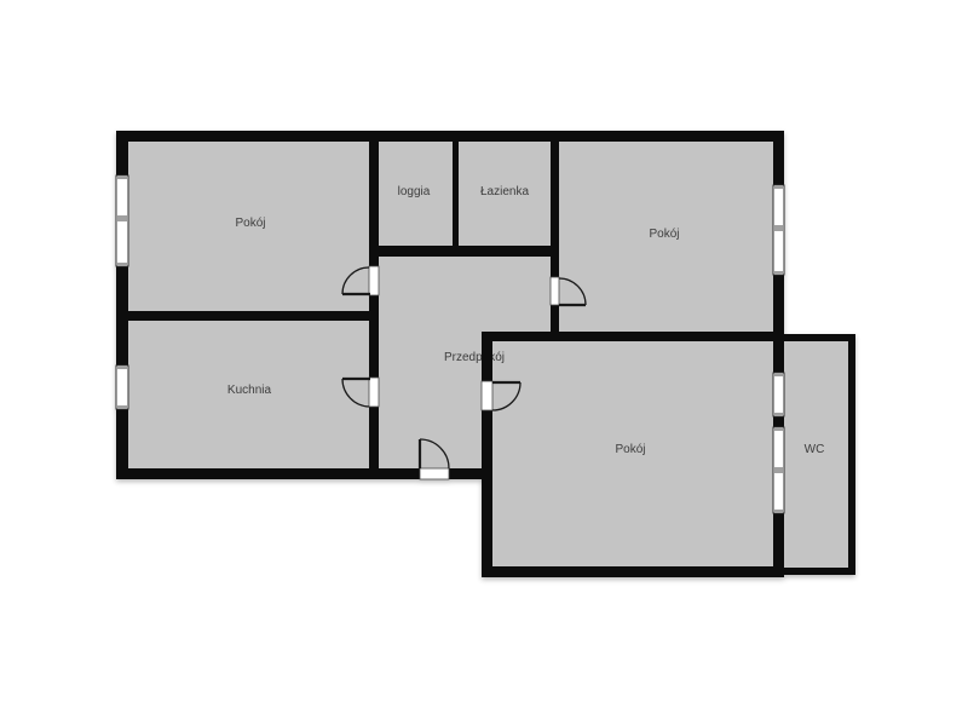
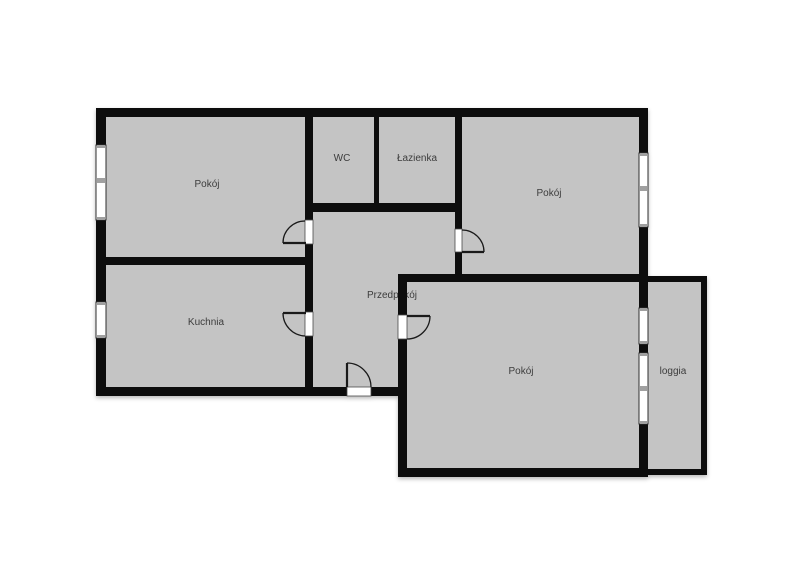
  Pokój
- loggia
+ WC
  Łazienka
  Pokój
  Kuchnia
  Przedpój
  Pokój
- WC
+ loggia
